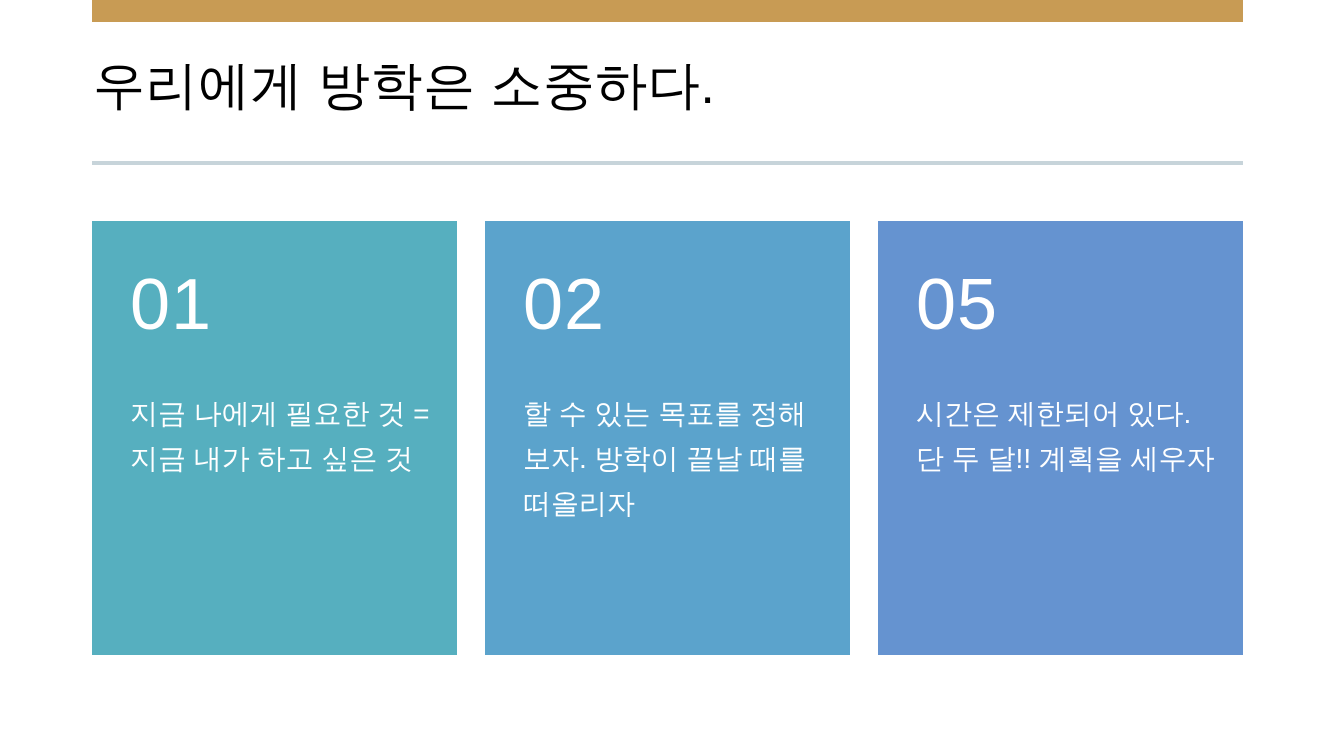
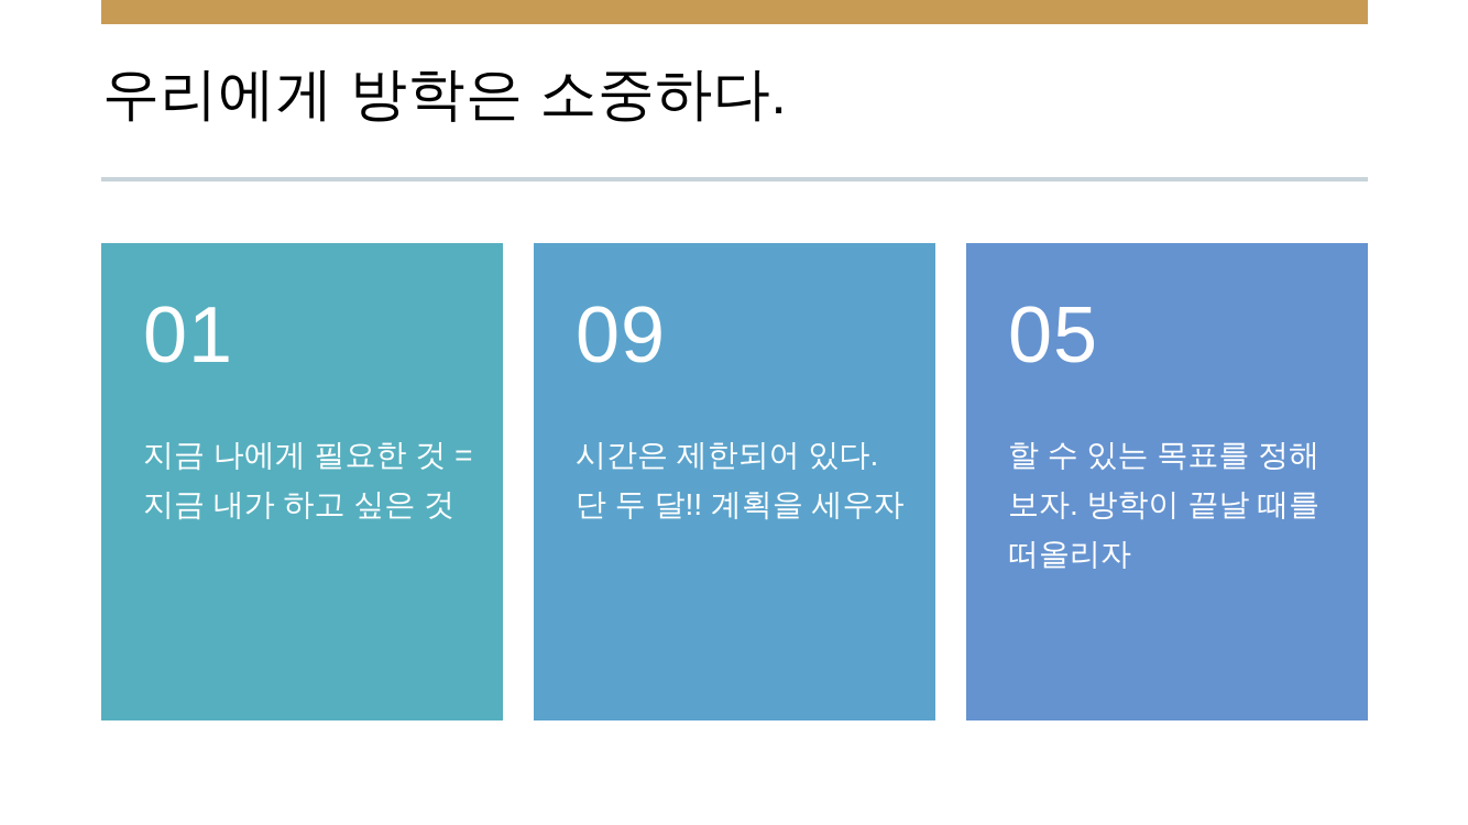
  우리에게 방학은 소중하다.
  01
  지금 나에게 필요한 것 = 지금 내가 하고 싶은 것
- 02
+ 09
- 할 수 있는 목표를 정해 보자. 방학이 끝날 때를 떠올리자
+ 시간은 제한되어 있다. 단 두 달!! 계획을 세우자
  05
- 시간은 제한되어 있다. 단 두 달!! 계획을 세우자
+ 할 수 있는 목표를 정해 보자. 방학이 끝날 때를 떠올리자
